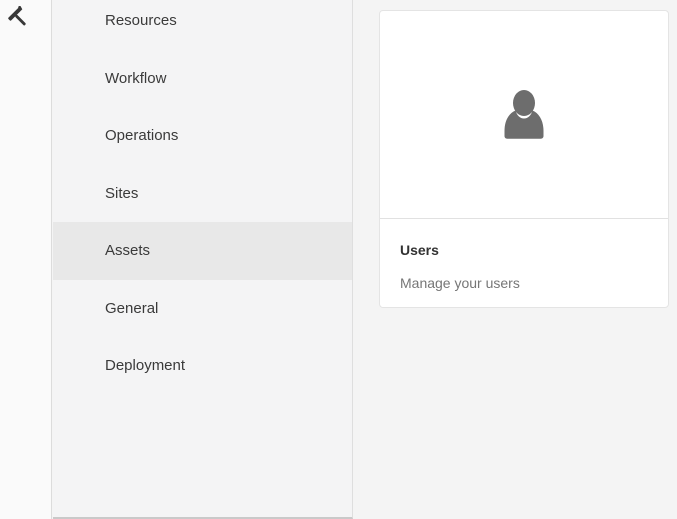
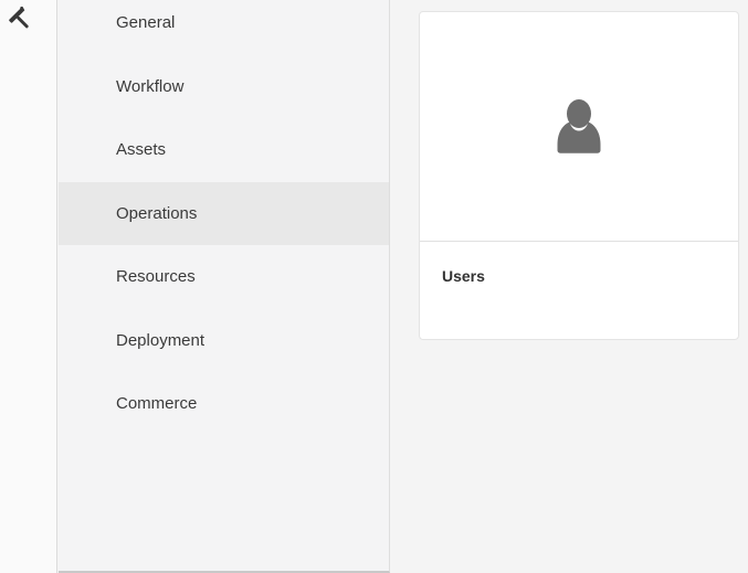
- Resources
+ General
  Workflow
- Operations
+ Assets
- Sites
- Assets
+ Operations
- General
+ Resources
  Deployment
+ Commerce
  Users
- Manage your users
